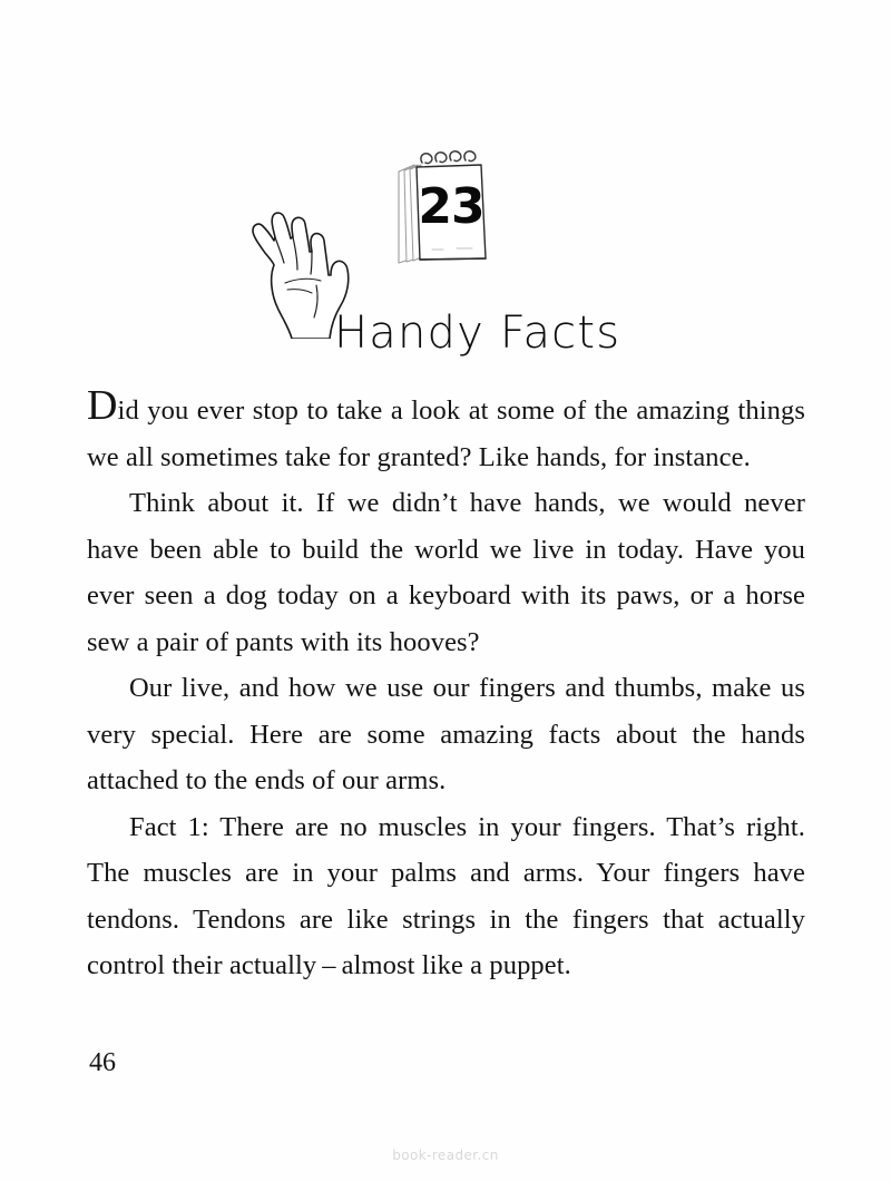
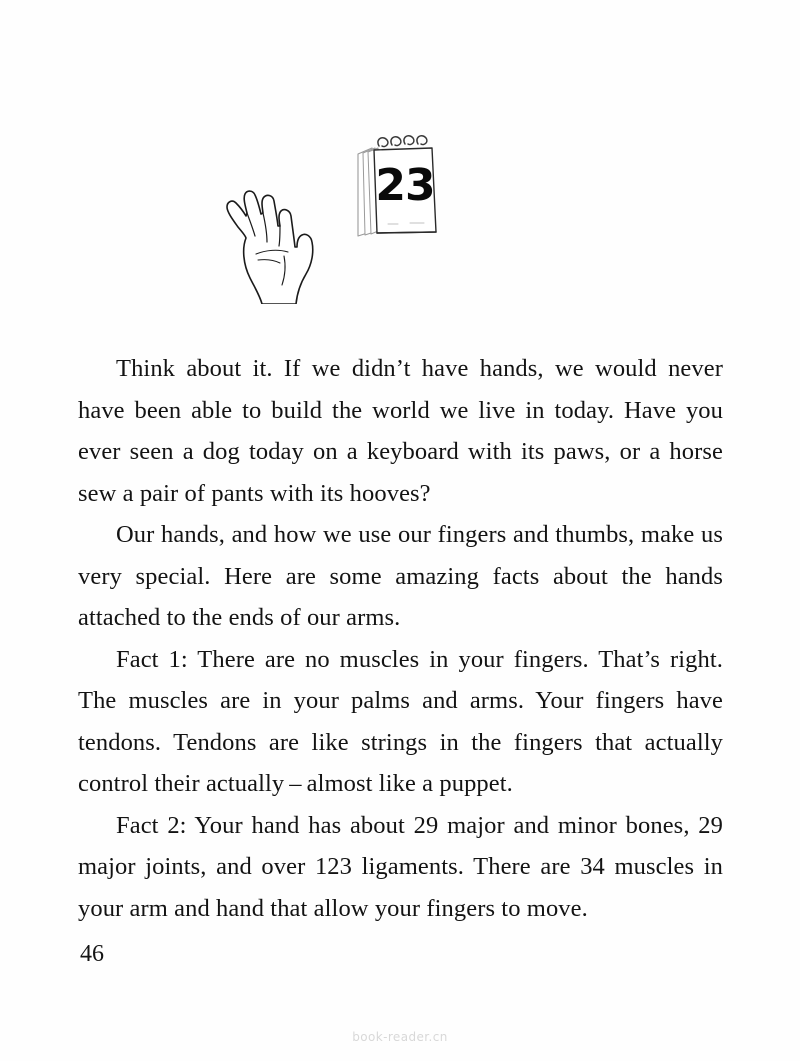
  23
- Handy Facts
- Did you ever stop to take a look at some of the amazing things we all sometimes take for granted? Like hands, for instance.
  Think about it. If we didn’t have hands, we would never have been able to build the world we live in today. Have you ever seen a dog today on a keyboard with its paws, or a horse sew a pair of pants with its hooves?
- Our live, and how we use our fingers and thumbs, make us very special. Here are some amazing facts about the hands attached to the ends of our arms.
+ Our hands, and how we use our fingers and thumbs, make us very special. Here are some amazing facts about the hands attached to the ends of our arms.
  Fact 1: There are no muscles in your fingers. That’s right. The muscles are in your palms and arms. Your fingers have tendons. Tendons are like strings in the fingers that actually control their actually – almost like a puppet.
+ Fact 2: Your hand has about 29 major and minor bones, 29 major joints, and over 123 ligaments. There are 34 muscles in your arm and hand that allow your fingers to move.
  46
  book-reader.cn
